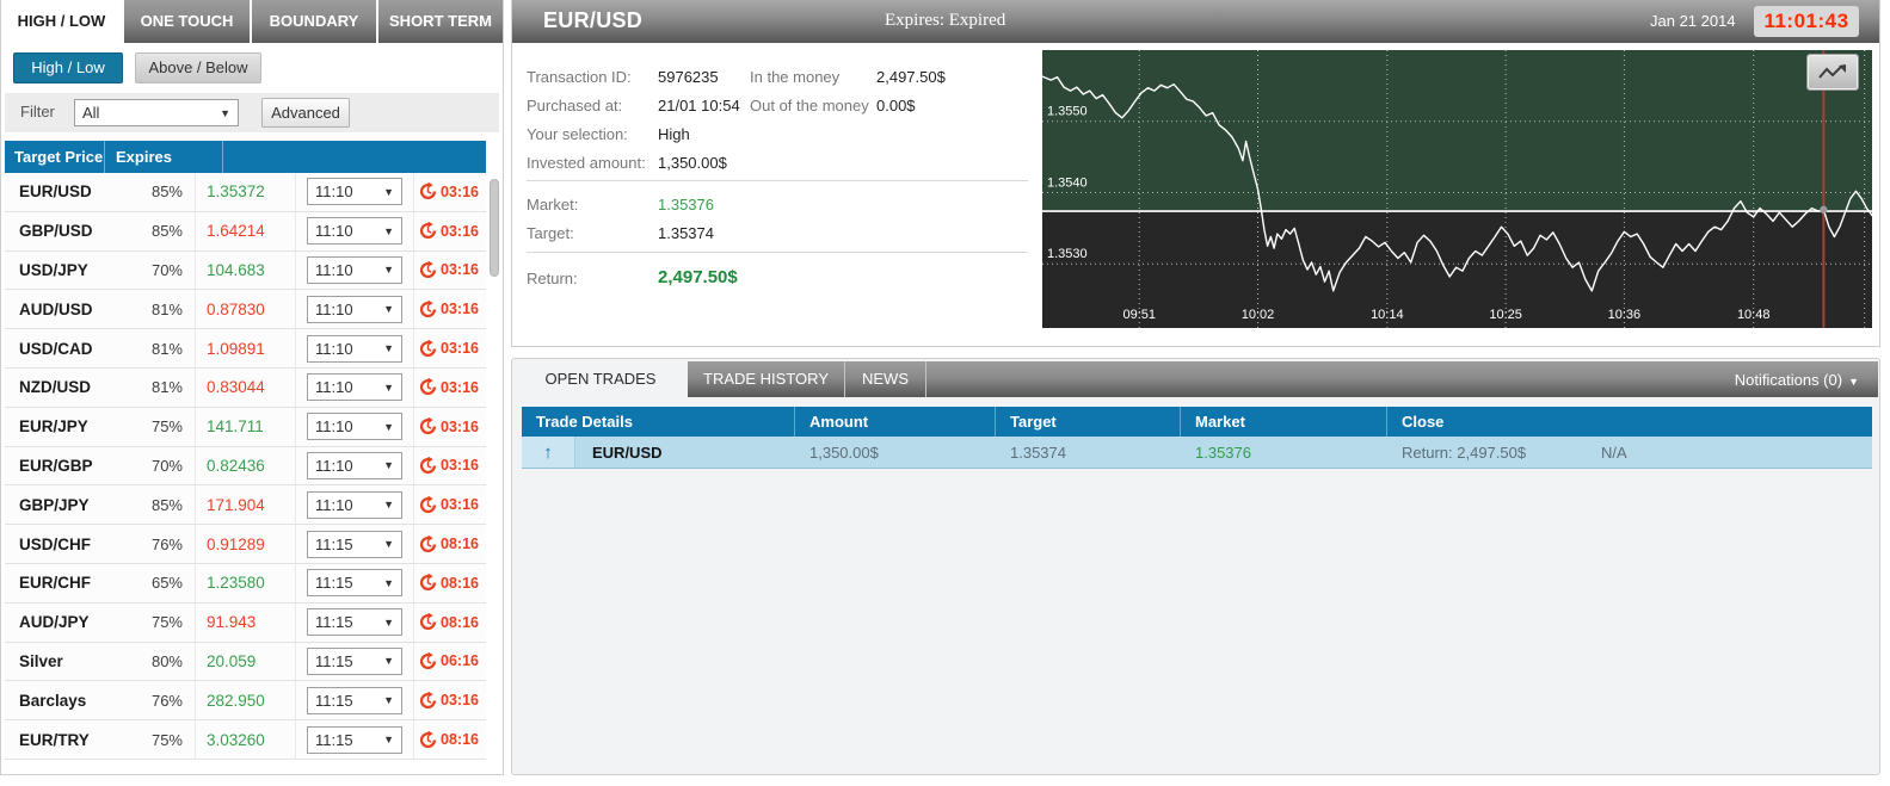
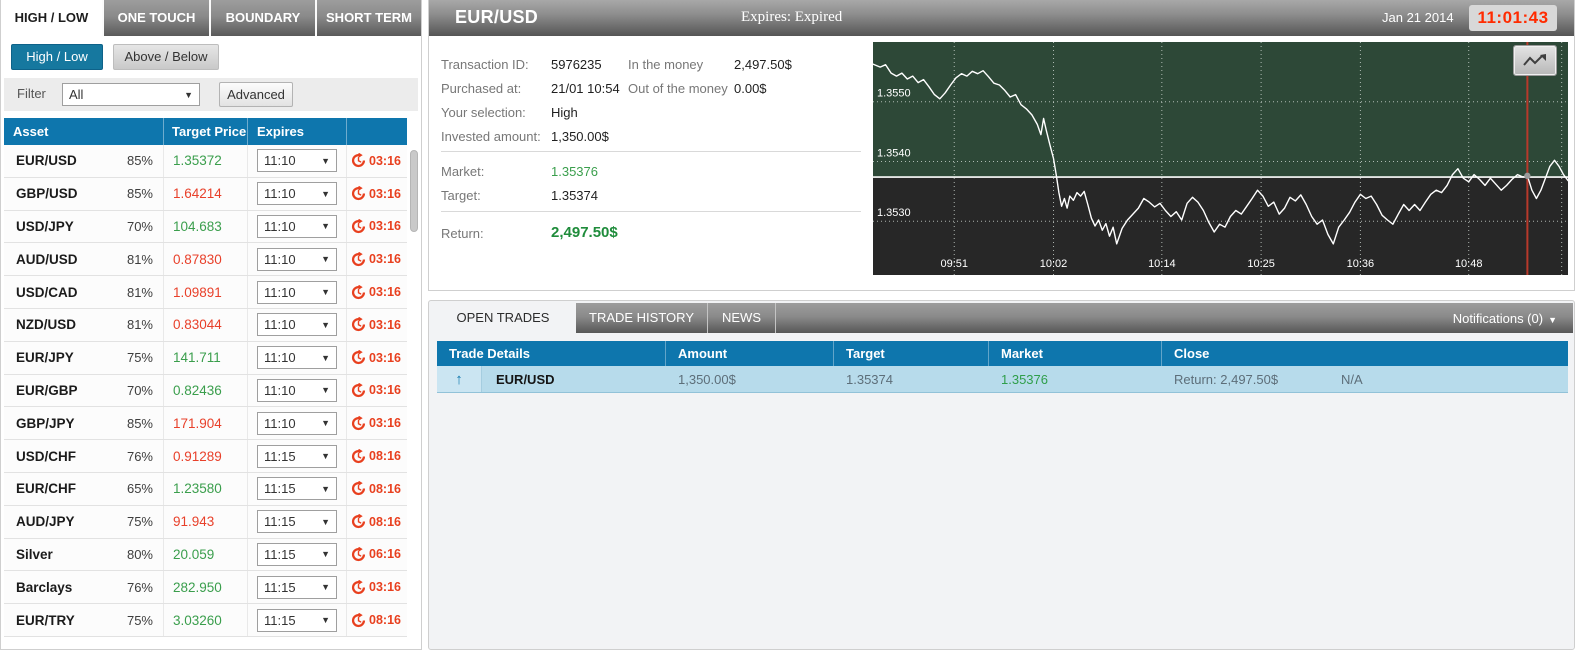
  HIGH / LOW
  ONE TOUCH
  BOUNDARY
  SHORT TERM
  High / Low
  Above / Below
  Filter
  All
  ▼
  Advanced
+ Asset
  Target Price
  Expires
  EUR/USD
  85%
  1.35372
  11:10
  ▼
  03:16
  GBP/USD
  85%
  1.64214
  11:10
  ▼
  03:16
  USD/JPY
  70%
  104.683
  11:10
  ▼
  03:16
  AUD/USD
  81%
  0.87830
  11:10
  ▼
  03:16
  USD/CAD
  81%
  1.09891
  11:10
  ▼
  03:16
  NZD/USD
  81%
  0.83044
  11:10
  ▼
  03:16
  EUR/JPY
  75%
  141.711
  11:10
  ▼
  03:16
  EUR/GBP
  70%
  0.82436
  11:10
  ▼
  03:16
  GBP/JPY
  85%
  171.904
  11:10
  ▼
  03:16
  USD/CHF
  76%
  0.91289
  11:15
  ▼
  08:16
  EUR/CHF
  65%
  1.23580
  11:15
  ▼
  08:16
  AUD/JPY
  75%
  91.943
  11:15
  ▼
  08:16
  Silver
  80%
  20.059
  11:15
  ▼
  06:16
  Barclays
  76%
  282.950
  11:15
  ▼
  03:16
  EUR/TRY
  75%
  3.03260
  11:15
  ▼
  08:16
  EUR/USD
  Expires: Expired
  Jan 21 2014
  11:01:43
  Transaction ID:
  5976235
  Purchased at:
  21/01 10:54
  Your selection:
  High
  Invested amount:
  1,350.00$
  In the money
  2,497.50$
  Out of the money
  0.00$
  Market:
  1.35376
  Target:
  1.35374
  Return:
  2,497.50$
  1.3550
  1.3540
  1.3530
  09:51
  10:02
  10:14
  10:25
  10:36
  10:48
  OPEN TRADES
  TRADE HISTORY
  NEWS
  Notifications (0) ▼
  Trade Details
  Amount
  Target
  Market
  Close
  ↑
  EUR/USD
  1,350.00$
  1.35374
  1.35376
  Return: 2,497.50$
  N/A
